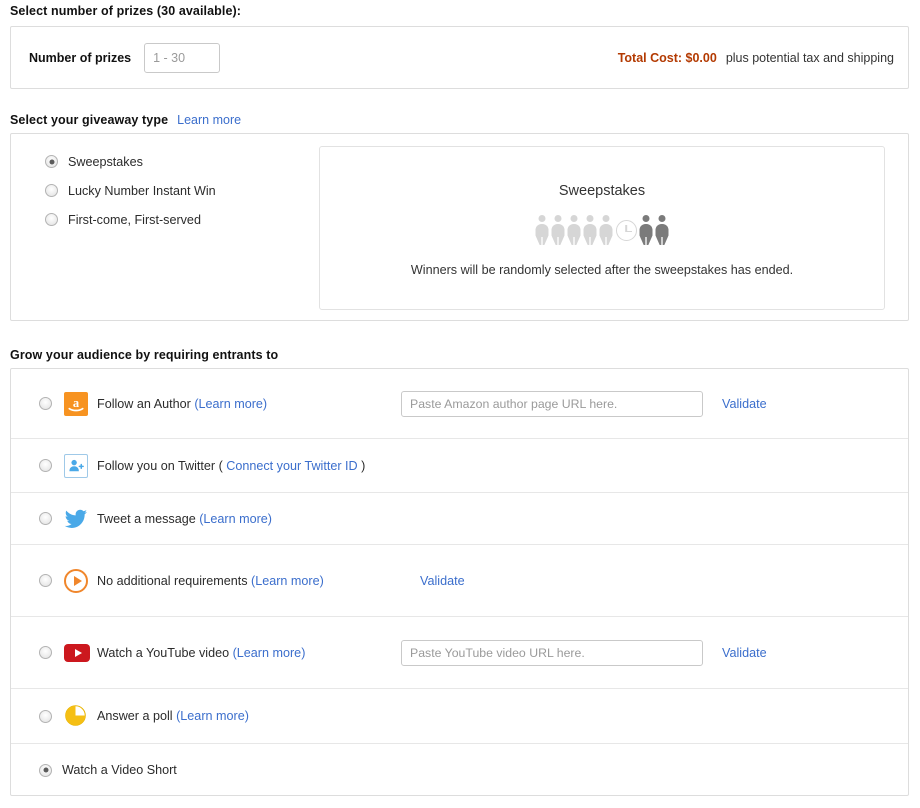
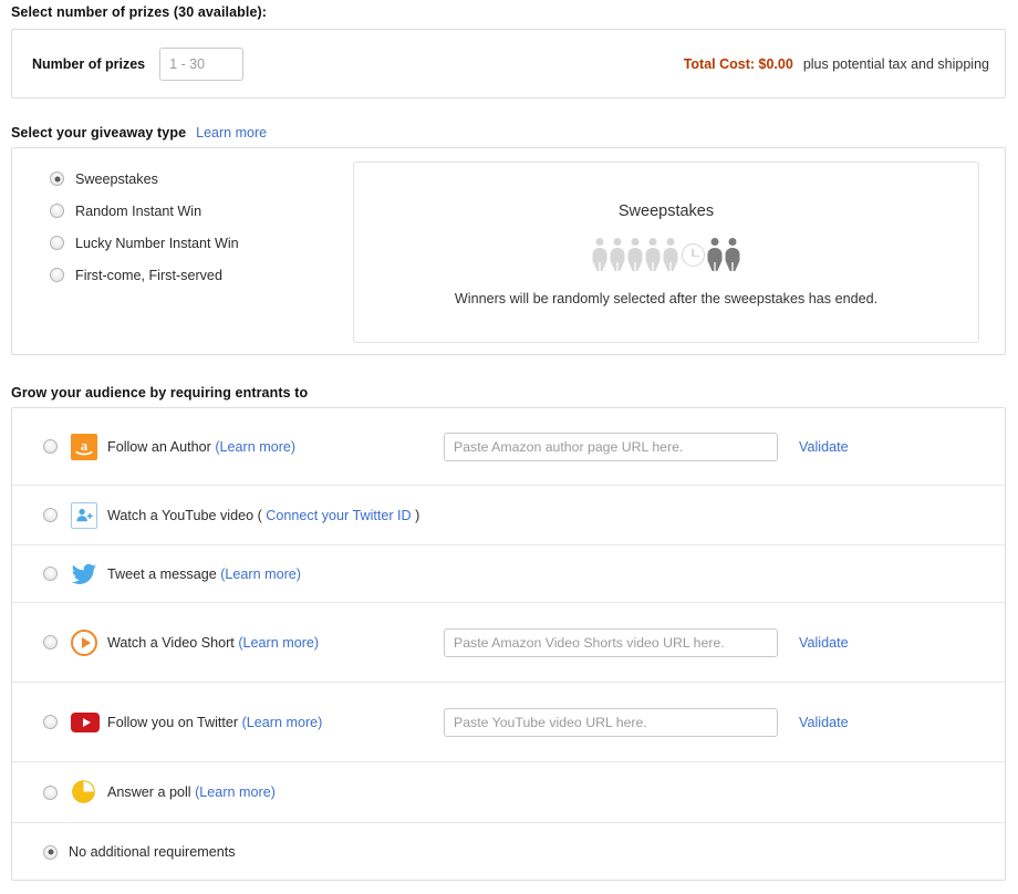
  Select number of prizes (30 available):
  Number of prizes
  1 - 30
  Total Cost: $0.00
  plus potential tax and shipping
  Select your giveaway type
  Learn more
  Sweepstakes
+ Random Instant Win
  Lucky Number Instant Win
  First-come, First-served
  Sweepstakes
  Winners will be randomly selected after the sweepstakes has ended.
  Grow your audience by requiring entrants to
  a
  Follow an Author (Learn more)
  Paste Amazon author page URL here.
  Validate
- Follow you on Twitter ( Connect your Twitter ID )
+ Watch a YouTube video ( Connect your Twitter ID )
  Tweet a message (Learn more)
- No additional requirements (Learn more)
+ Watch a Video Short (Learn more)
+ Paste Amazon Video Shorts video URL here.
  Validate
- Watch a YouTube video (Learn more)
+ Follow you on Twitter (Learn more)
  Paste YouTube video URL here.
  Validate
  Answer a poll (Learn more)
- Watch a Video Short
+ No additional requirements
